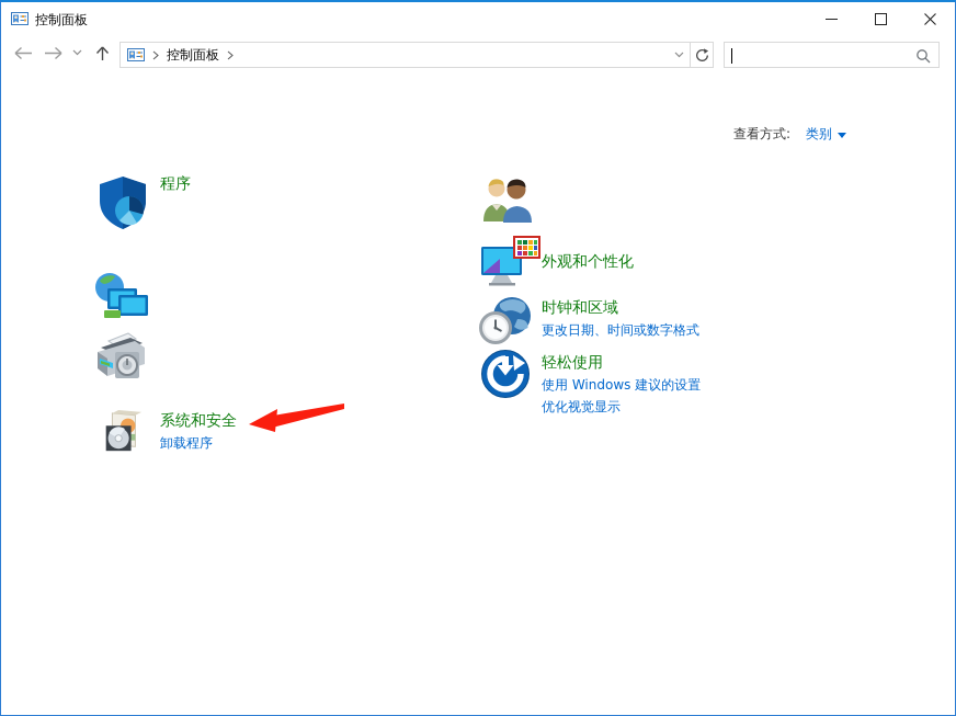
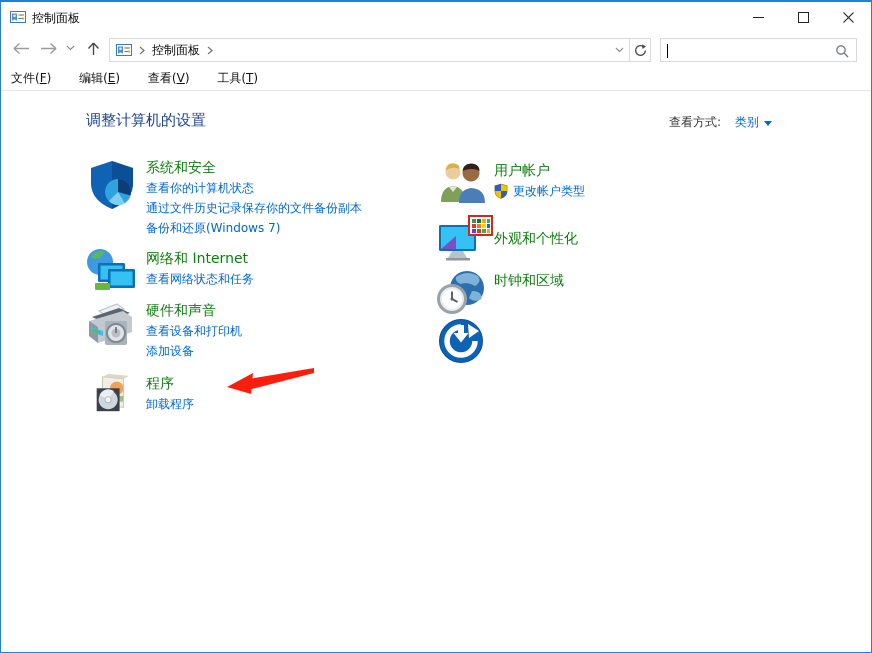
  控制面板
  控制面板
+ 文件(F) 编辑(E) 查看(V) 工具(T)
+ 调整计算机的设置
  查看方式: 类别
- 程序
+ 系统和安全
+ 查看你的计算机状态
+ 通过文件历史记录保存你的文件备份副本
+ 备份和还原(Windows 7)
+ 网络和 Internet
+ 查看网络状态和任务
+ 硬件和声音
+ 查看设备和打印机
+ 添加设备
- 系统和安全
+ 程序
  卸载程序
+ 用户帐户
+ 更改帐户类型
  外观和个性化
  时钟和区域
- 更改日期、时间或数字格式
- 轻松使用
- 使用 Windows 建议的设置
- 优化视觉显示
